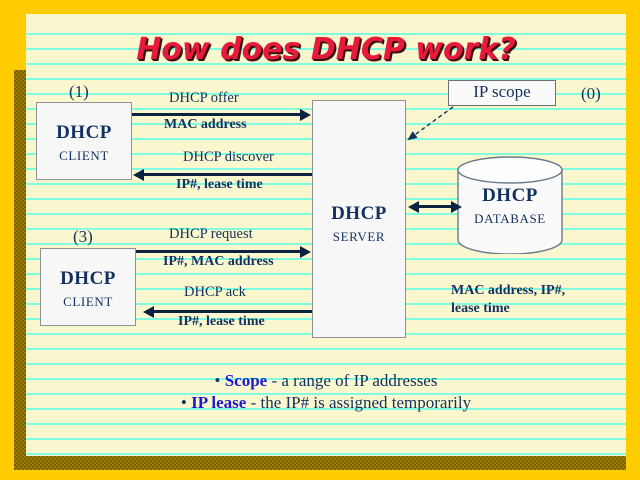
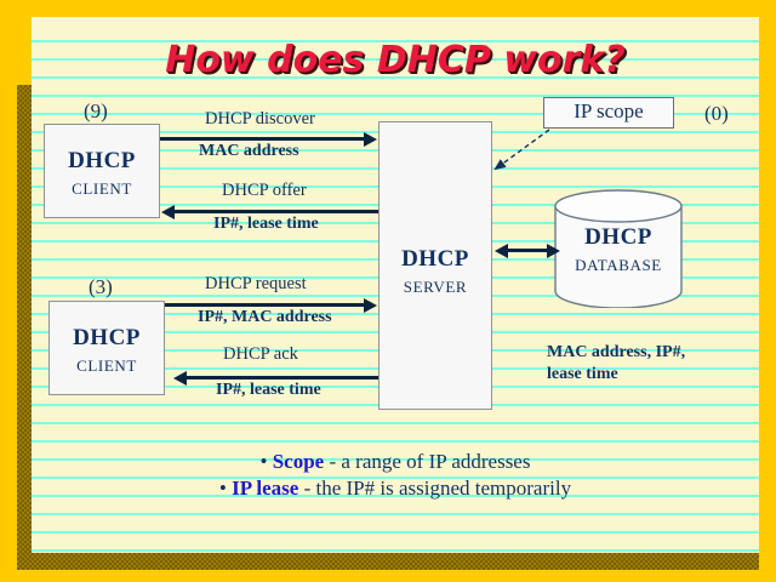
  How does DHCP work?
- (1)
+ (9)
  (3)
  (0)
  DHCP
  CLIENT
  DHCP
  CLIENT
  DHCP
  SERVER
  DHCP
  DATABASE
  IP scope
- DHCP offer
+ DHCP discover
  MAC address
- DHCP discover
+ DHCP offer
  IP#, lease time
  DHCP request
  IP#, MAC address
  DHCP ack
  IP#, lease time
  MAC address, IP#,
  lease time
  • Scope - a range of IP addresses
  • IP lease - the IP# is assigned temporarily
